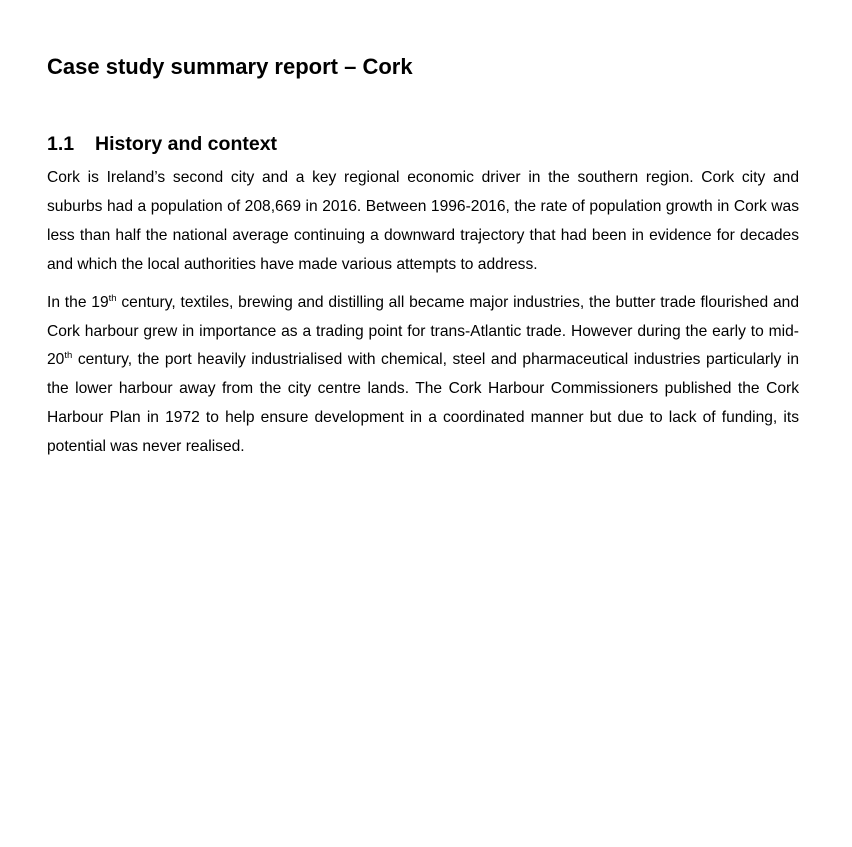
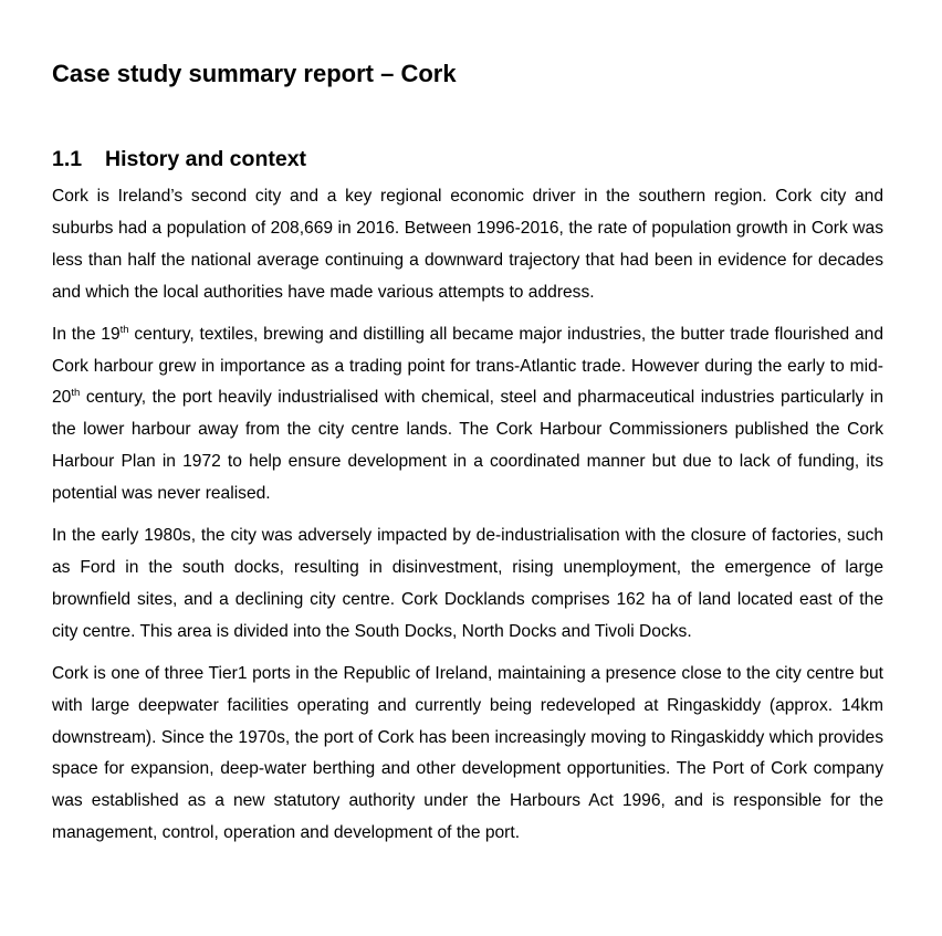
  Case study summary report – Cork
  1.1 History and context
  Cork is Ireland’s second city and a key regional economic driver in the southern region. Cork city and suburbs had a population of 208,669 in 2016. Between 1996-2016, the rate of population growth in Cork was less than half the national average continuing a downward trajectory that had been in evidence for decades and which the local authorities have made various attempts to address.
  In the 19th century, textiles, brewing and distilling all became major industries, the butter trade flourished and Cork harbour grew in importance as a trading point for trans-Atlantic trade. However during the early to mid-20th century, the port heavily industrialised with chemical, steel and pharmaceutical industries particularly in the lower harbour away from the city centre lands. The Cork Harbour Commissioners published the Cork Harbour Plan in 1972 to help ensure development in a coordinated manner but due to lack of funding, its potential was never realised.
+ In the early 1980s, the city was adversely impacted by de-industrialisation with the closure of factories, such as Ford in the south docks, resulting in disinvestment, rising unemployment, the emergence of large brownfield sites, and a declining city centre. Cork Docklands comprises 162 ha of land located east of the city centre. This area is divided into the South Docks, North Docks and Tivoli Docks.
+ Cork is one of three Tier1 ports in the Republic of Ireland, maintaining a presence close to the city centre but with large deepwater facilities operating and currently being redeveloped at Ringaskiddy (approx. 14km downstream). Since the 1970s, the port of Cork has been increasingly moving to Ringaskiddy which provides space for expansion, deep-water berthing and other development opportunities. The Port of Cork company was established as a new statutory authority under the Harbours Act 1996, and is responsible for the management, control, operation and development of the port.
